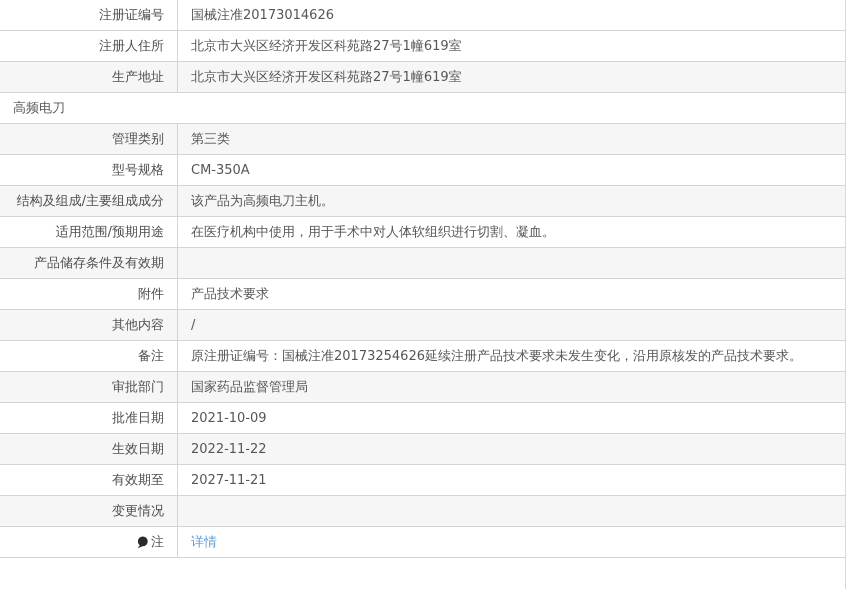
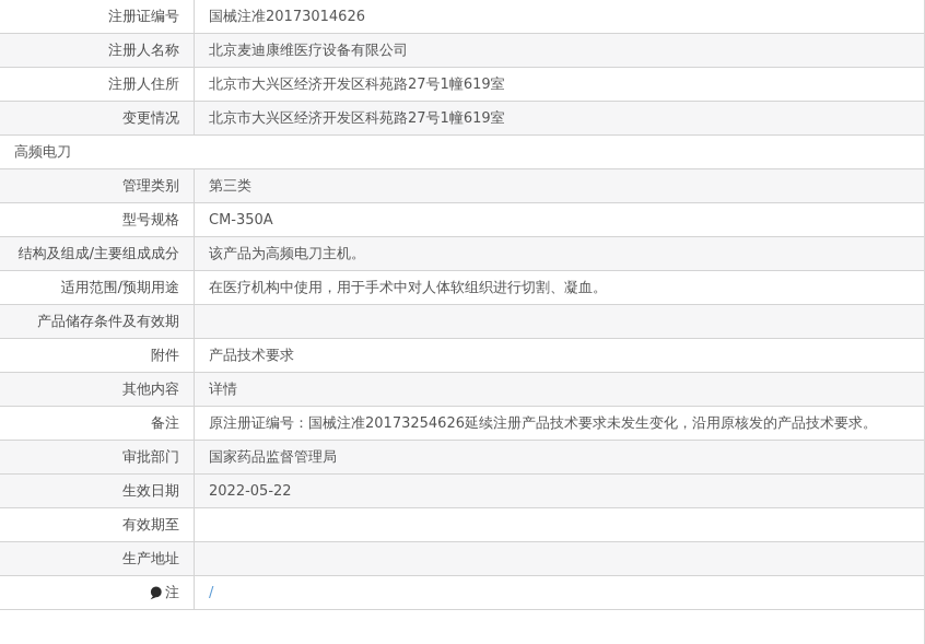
  注册证编号
  国械注准20173014626
+ 注册人名称
+ 北京麦迪康维医疗设备有限公司
  注册人住所
  北京市大兴区经济开发区科苑路27号1幢619室
- 生产地址
+ 变更情况
  北京市大兴区经济开发区科苑路27号1幢619室
  高频电刀
  管理类别
  第三类
  型号规格
  CM-350A
  结构及组成/主要组成成分
  该产品为高频电刀主机。
  适用范围/预期用途
  在医疗机构中使用，用于手术中对人体软组织进行切割、凝血。
  产品储存条件及有效期
  附件
  产品技术要求
  其他内容
- /
+ 详情
  备注
  原注册证编号：国械注准20173254626延续注册产品技术要求未发生变化，沿用原核发的产品技术要求。
  审批部门
  国家药品监督管理局
- 批准日期
- 2021-10-09
  生效日期
- 2022-11-22
+ 2022-05-22
  有效期至
- 2027-11-21
- 变更情况
+ 生产地址
  注
- 详情
+ /
